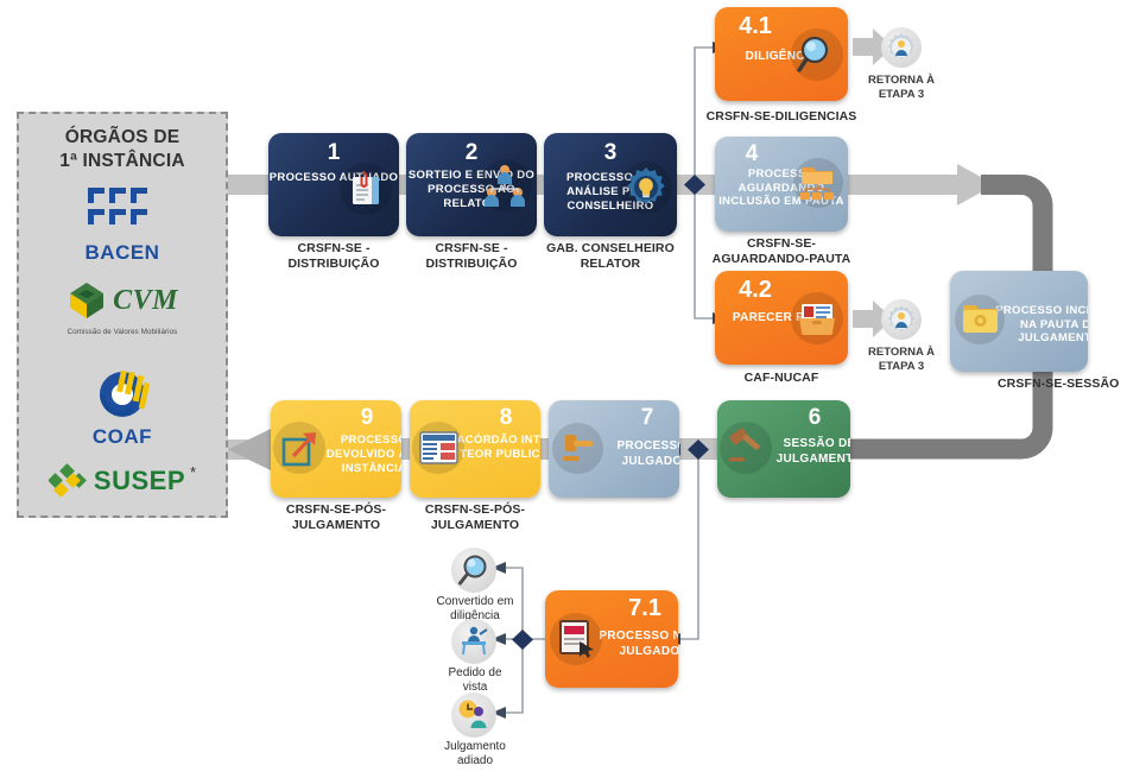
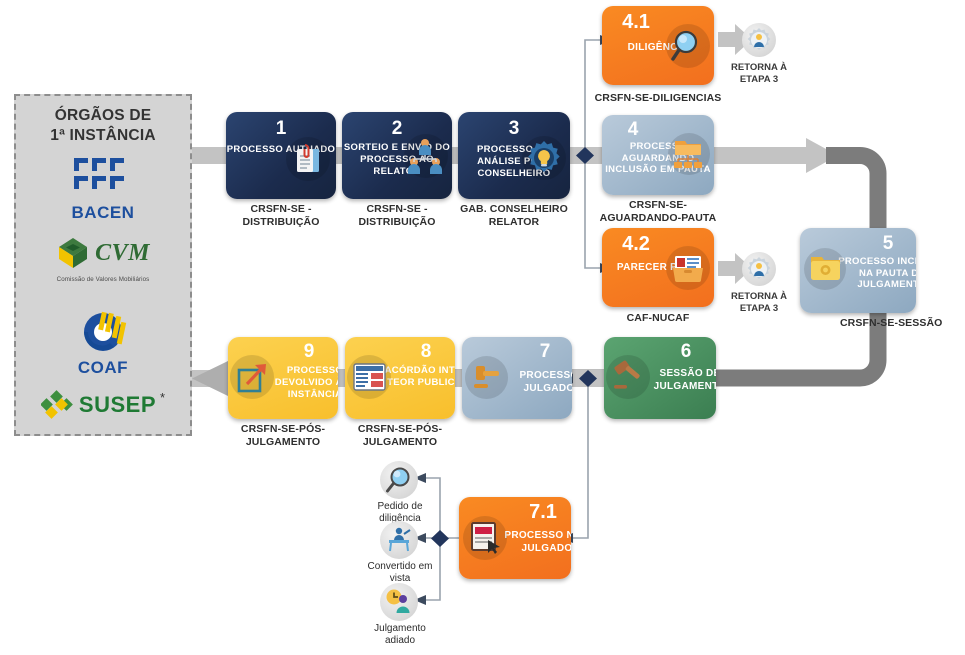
  ÓRGÃOS DE
  1ª INSTÂNCIA
  BACEN
  CVM
  COAF
  SUSEP
  *
  1
  PROCESSO AUDO
  CRSFN-SE - DISTRIBUIÇÃO
  2
  SORTEIO E ENV DO PROCESS RELAT
  CRSFN-SE - DISTRIBUIÇÃO
  3
  PROCESSO ANÁLISE P CONSELHEIRO
  GAB. CONSELHEIRO RELATOR
  4.1
  DILIGÊNC
  CRSFN-SE-DILIGENCIAS
  4
  PROCES AGUARDANDO INCLUSÃO EM PAUTA
  CRSFN-SE-AGUARDANDO-PAUTA
  4.2
  PARECER P
  CAF-NUCAF
  RETORNA À
  ETAPA 3
  RETORNA À
  ETAPA 3
+ 5
  PROCESSO INC NA PAUTA D JULGAMEN
  CRSFN-SE-SESSÃO
  6
  SESSÃO D JULGAMENT
  7
  PROCESS JULGADO
  8
  ACÓRDÃO INT TEOR PUBLIC
  CRSFN-SE-PÓS-JULGAMENTO
  9
  PROCESS DEVOLVIDO INSTÂNCI
  CRSFN-SE-PÓS-JULGAMENTO
  7.1
  PROCESSO N JULGADO
- Convertido em
+ Pedido de
  diligência
- Pedido de
+ Convertido em
  vista
  Julgamento
  adiado
